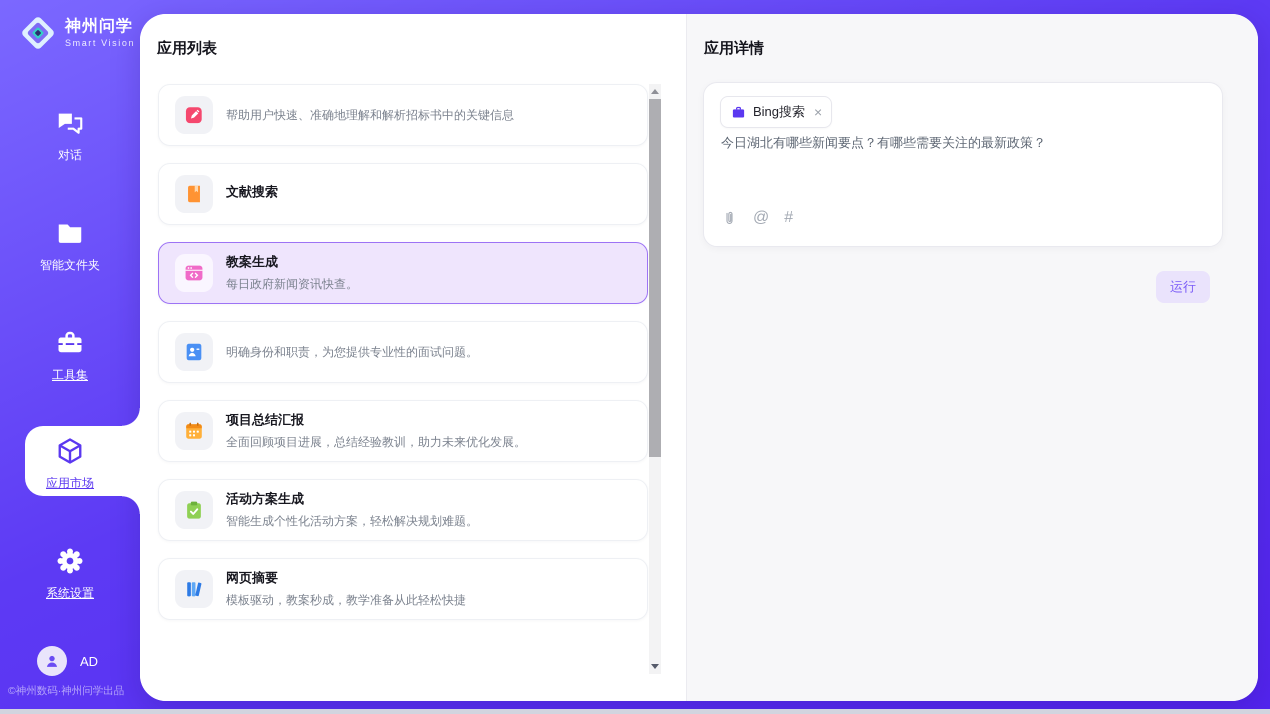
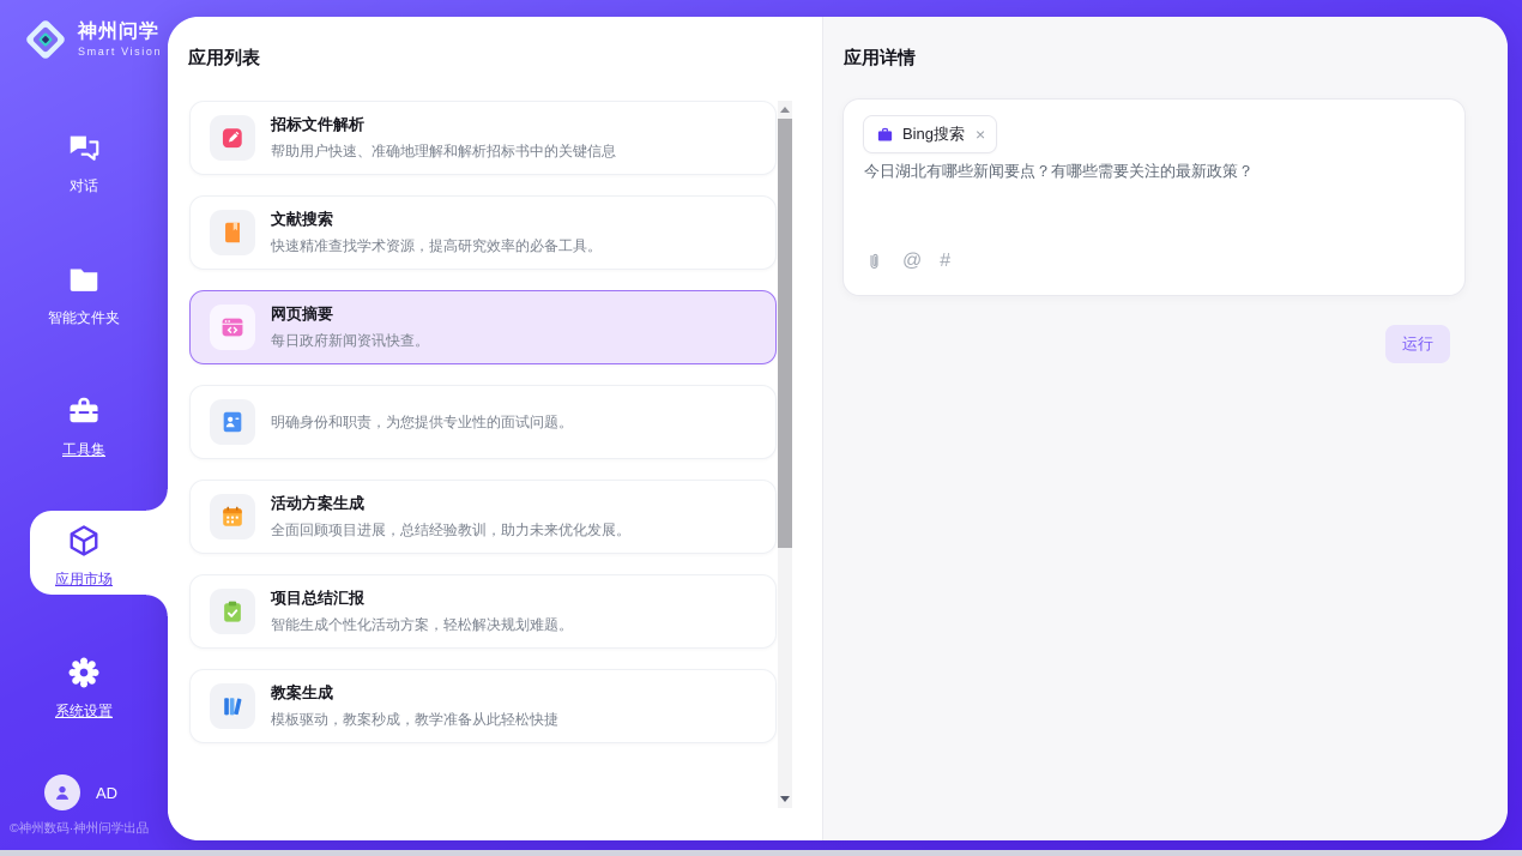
  神州问学
  Smart Vision
  对话
  智能文件夹
  工具集
  应用市场
  系统设置
  AD
  ©神州数码·神州问学出品
  应用列表
+ 招标文件解析
  帮助用户快速、准确地理解和解析招标书中的关键信息
  文献搜索
+ 快速精准查找学术资源，提高研究效率的必备工具。
- 教案生成
+ 网页摘要
  每日政府新闻资讯快查。
  明确身份和职责，为您提供专业性的面试问题。
- 项目总结汇报
+ 活动方案生成
  全面回顾项目进展，总结经验教训，助力未来优化发展。
- 活动方案生成
+ 项目总结汇报
  智能生成个性化活动方案，轻松解决规划难题。
- 网页摘要
+ 教案生成
  模板驱动，教案秒成，教学准备从此轻松快捷
  应用详情
  Bing搜索
  ×
  今日湖北有哪些新闻要点？有哪些需要关注的最新政策？
  @
  #
  运行
